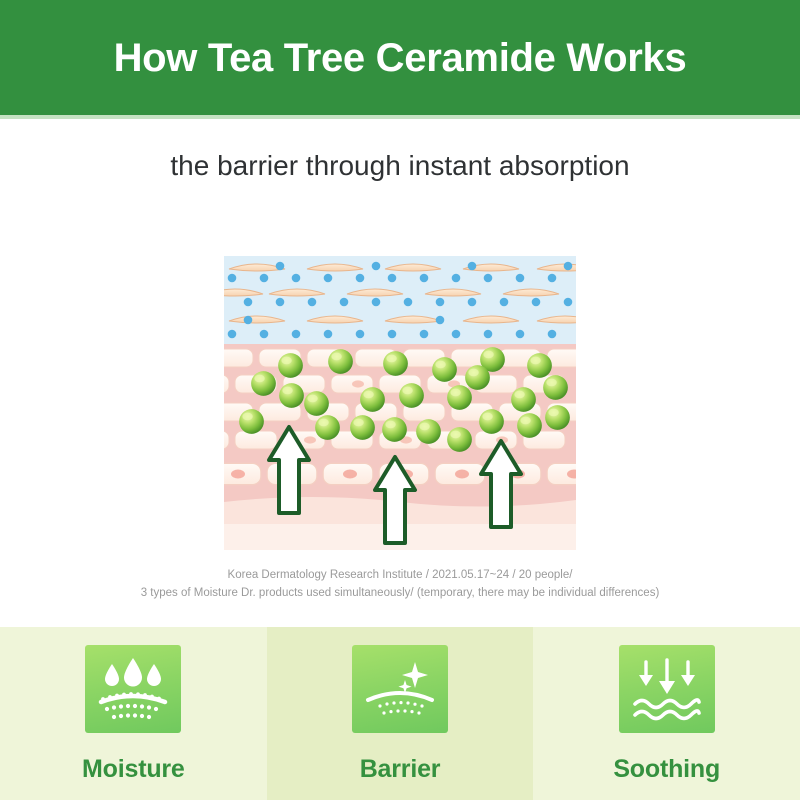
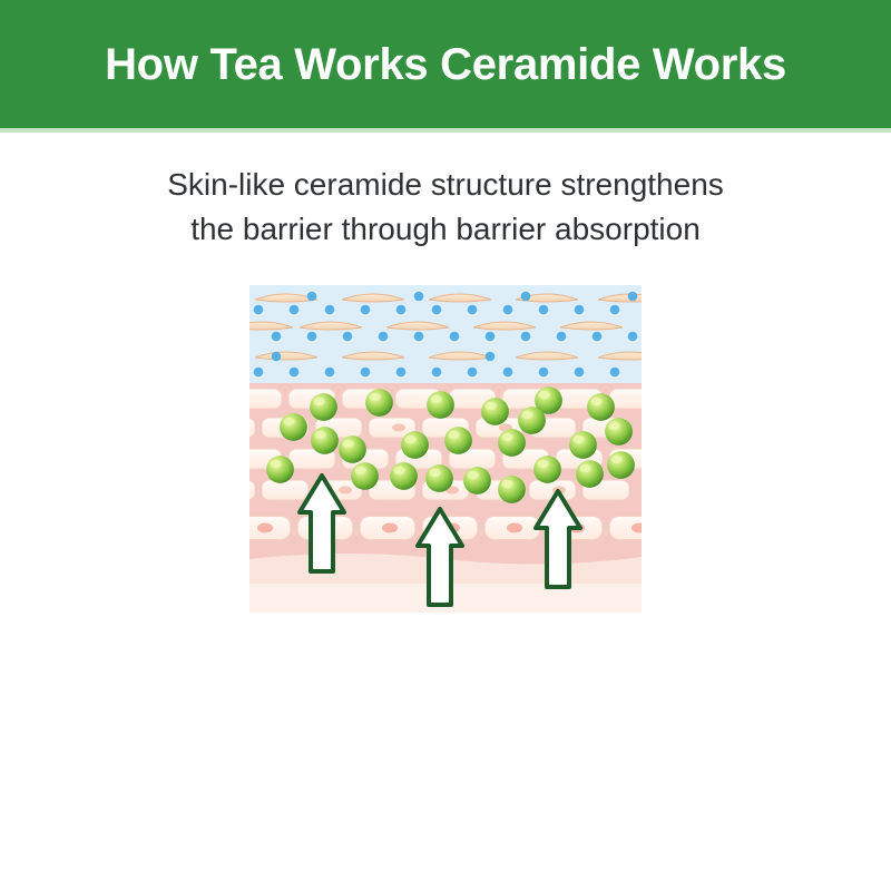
- How Tea Tree Ceramide Works
+ How Tea Works Ceramide Works
+ Skin-like ceramide structure strengthens
- the barrier through instant absorption
+ the barrier through barrier absorption
- Korea Dermatology Research Institute / 2021.05.17~24 / 20 people/
- 3 types of Moisture Dr. products used simultaneously/ (temporary, there may be individual differences)
- Moisture
- Barrier
- Soothing
